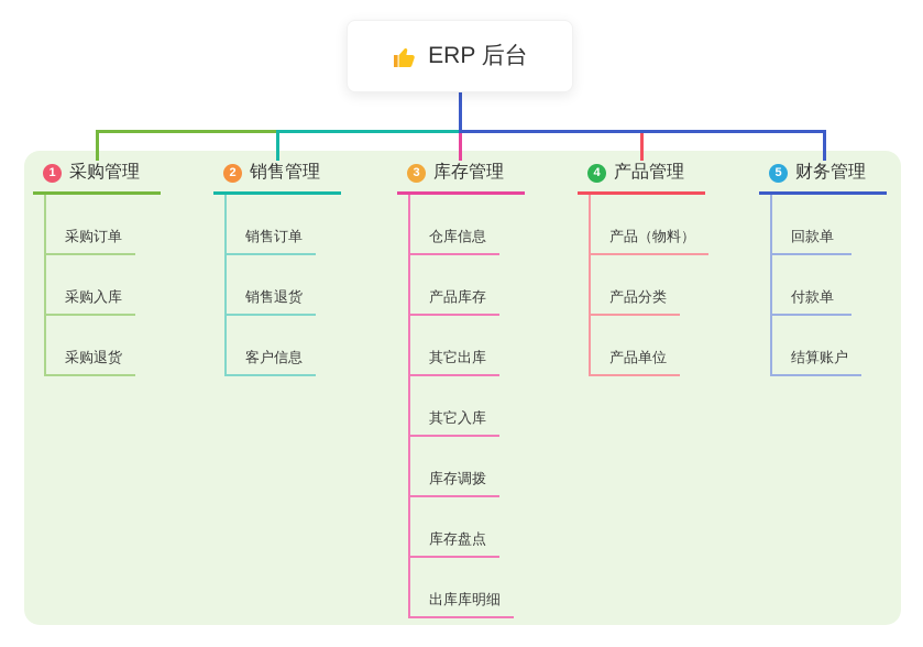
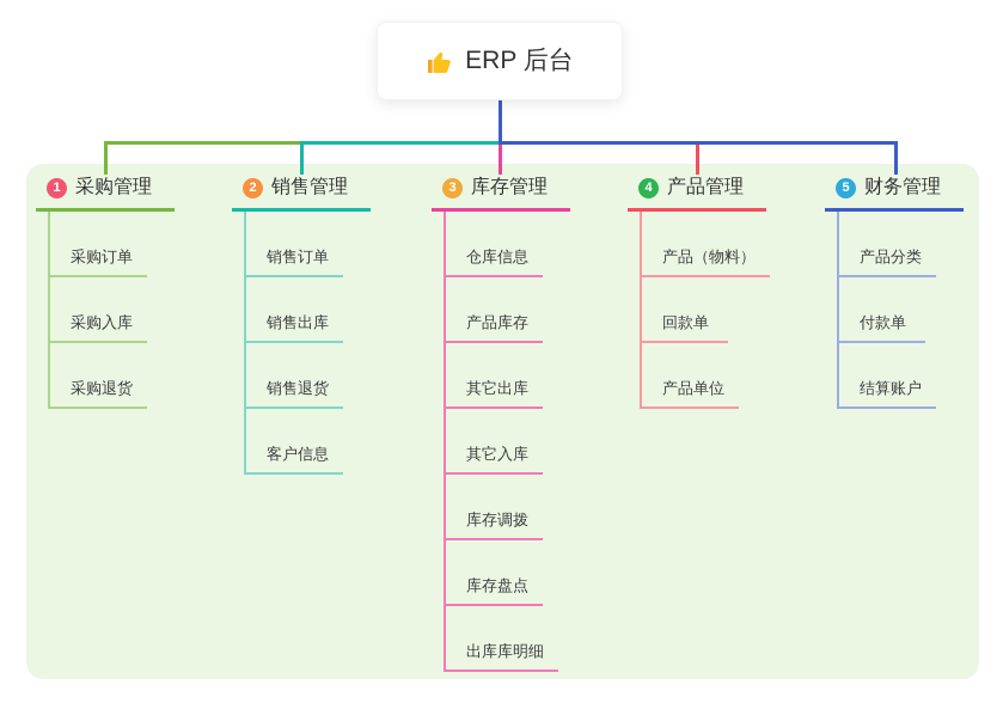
  ERP 后台
  1
  采购管理
  采购订单
  采购入库
  采购退货
  2
  销售管理
  销售订单
+ 销售出库
  销售退货
  客户信息
  3
  库存管理
  仓库信息
  产品库存
  其它出库
  其它入库
  库存调拨
  库存盘点
  出库库明细
  4
  产品管理
  产品（物料）
- 产品分类
+ 回款单
  产品单位
  5
  财务管理
- 回款单
+ 产品分类
  付款单
  结算账户
